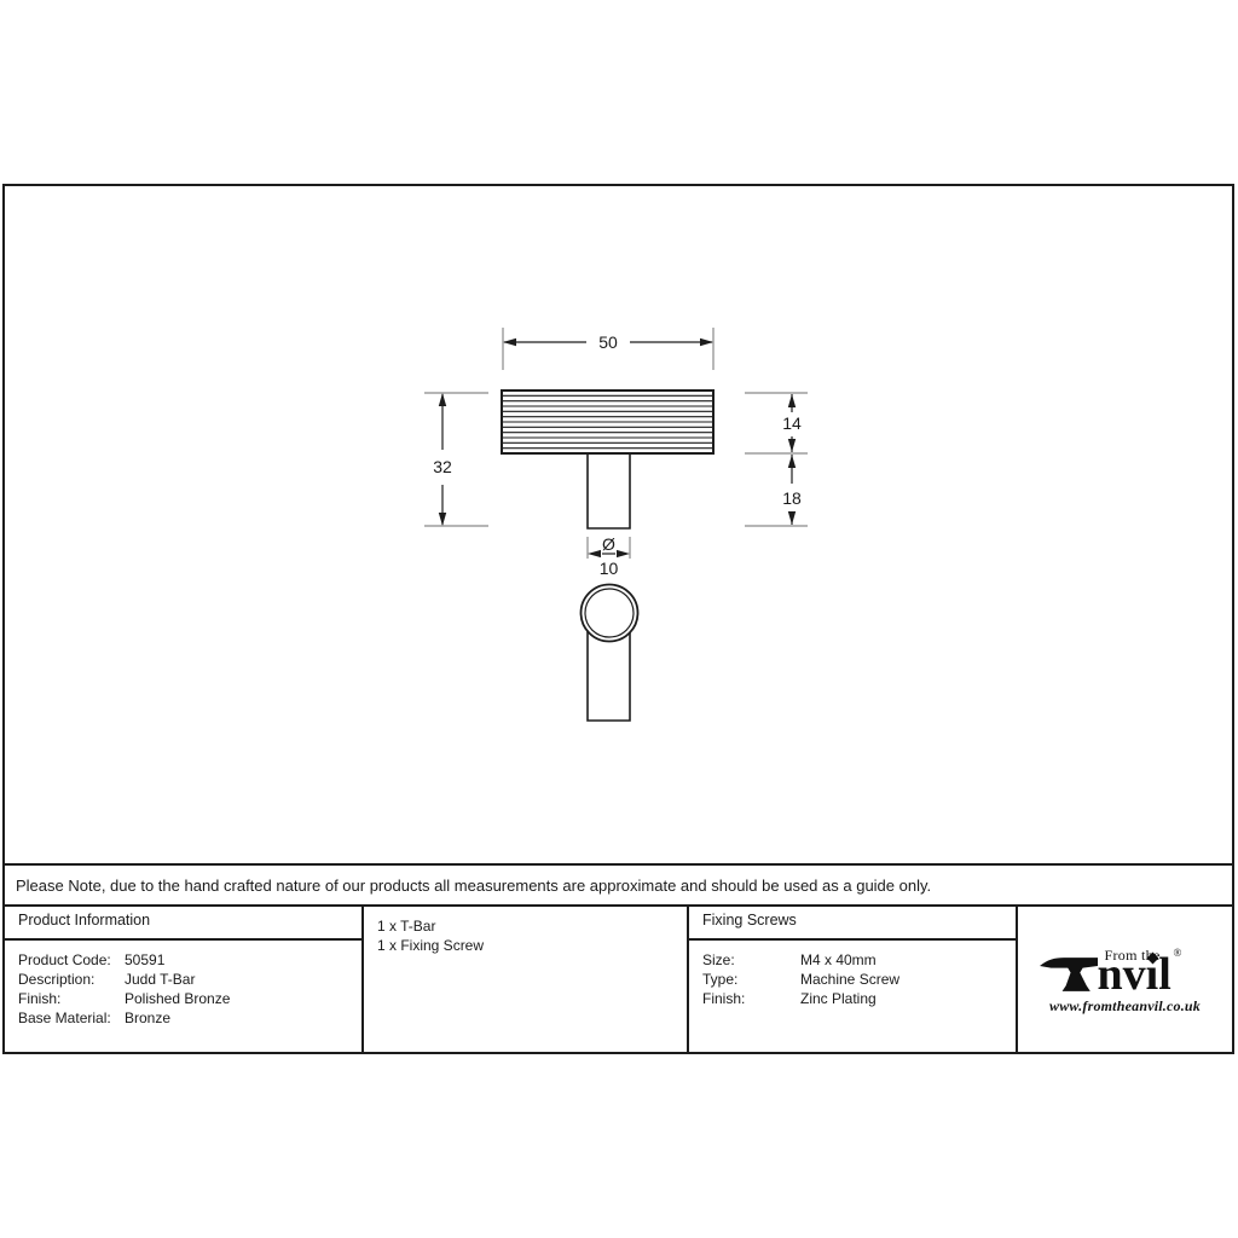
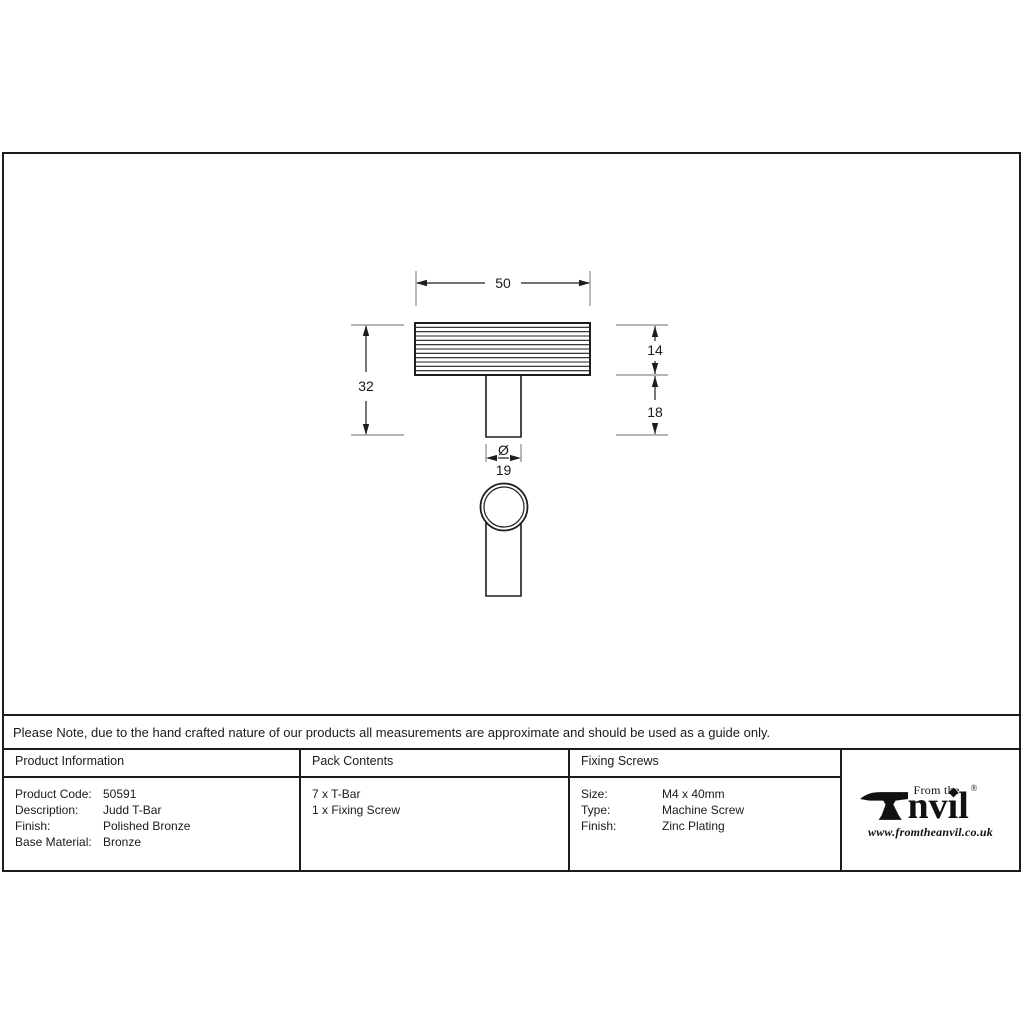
  50
  32
  14
  18
  Ø
- 10
+ 19
  Please Note, due to the hand crafted nature of our products all measurements are approximate and should be used as a guide only.
  Product Information
  Product Code: 50591
  Description: Judd T-Bar
  Finish: Polished Bronze
  Base Material: Bronze
+ Pack Contents
- 1 x T-Bar
+ 7 x T-Bar
  1 x Fixing Screw
  Fixing Screws
  Size: M4 x 40mm
  Type: Machine Screw
  Finish: Zinc Plating
  From t
  nvıl
  ®
  www.fromtheanvil.co.uk
